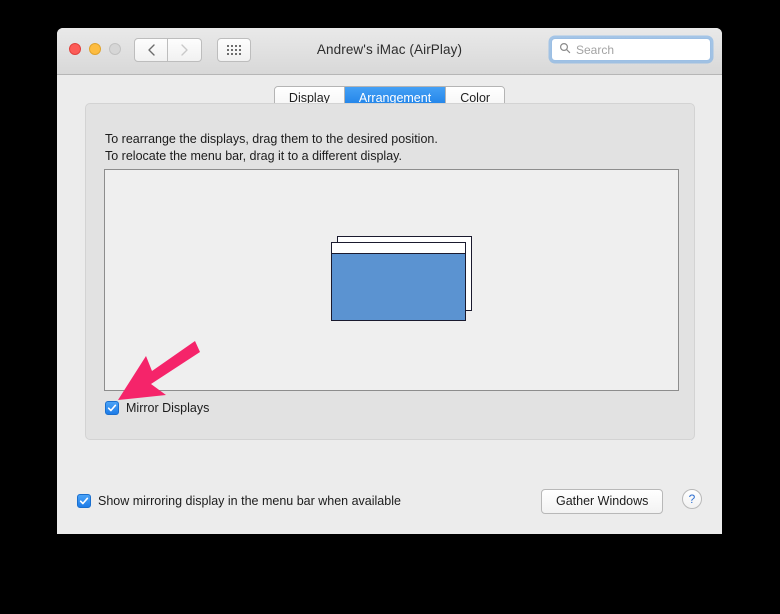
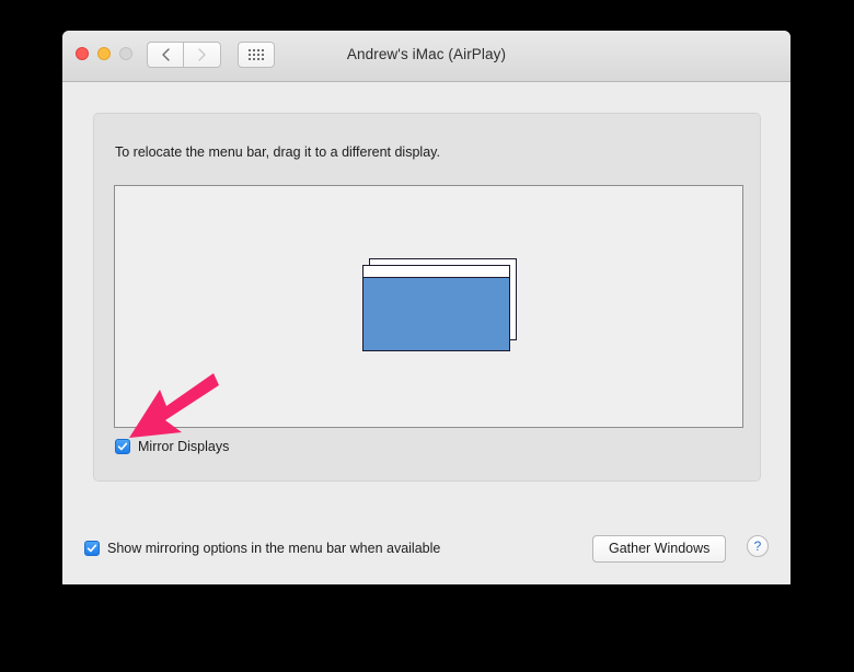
  Andrew's iMac (AirPlay)
- Search
- Display
- Arrangement
- Color
- To rearrange the displays, drag them to the desired position.
  To relocate the menu bar, drag it to a different display.
  Mirror Displays
- Show mirroring display in the menu bar when available
+ Show mirroring options in the menu bar when available
  Gather Windows
  ?
